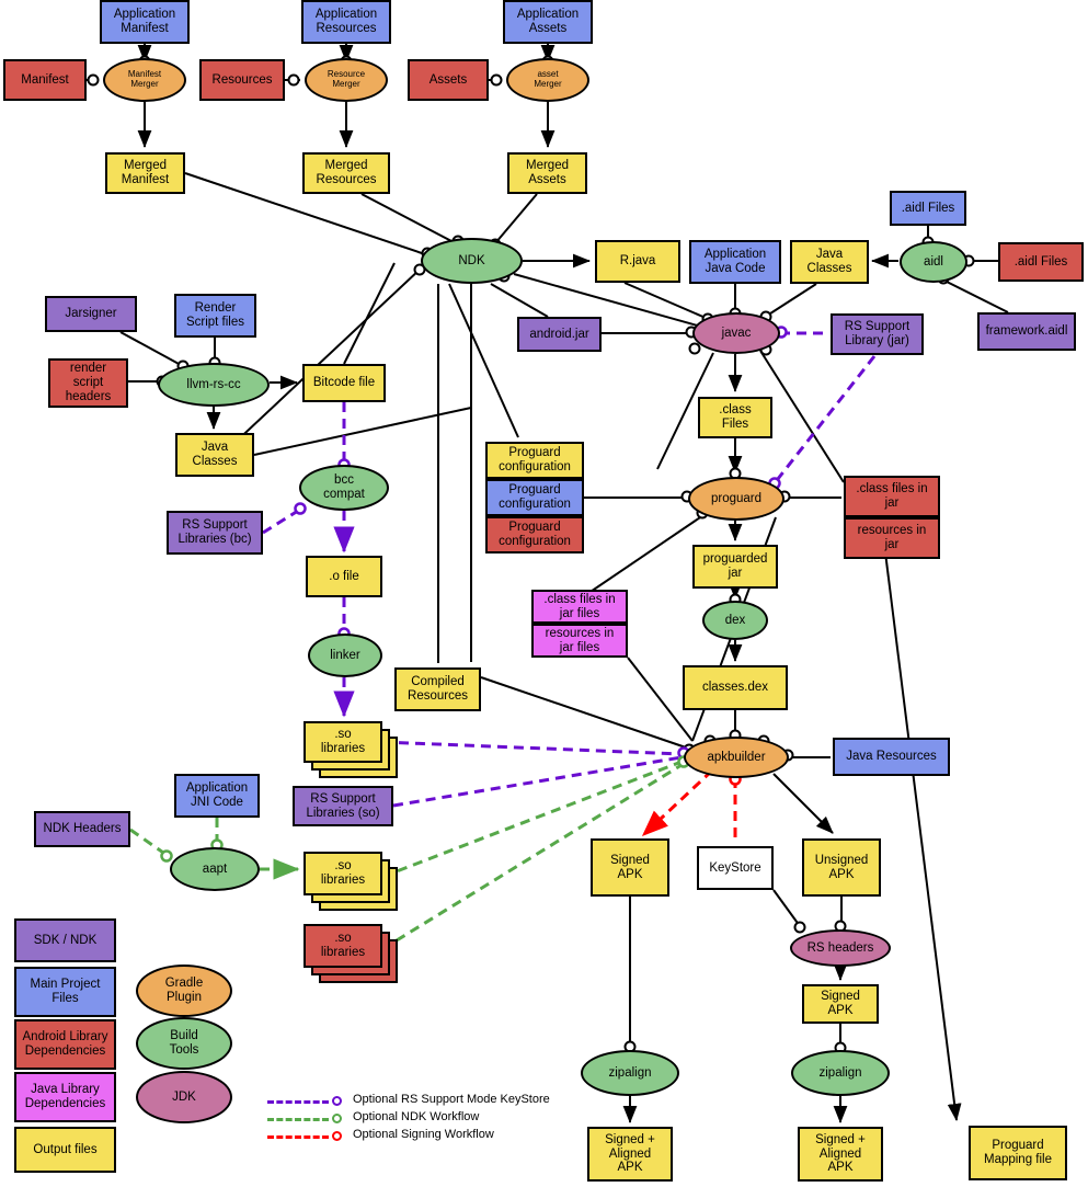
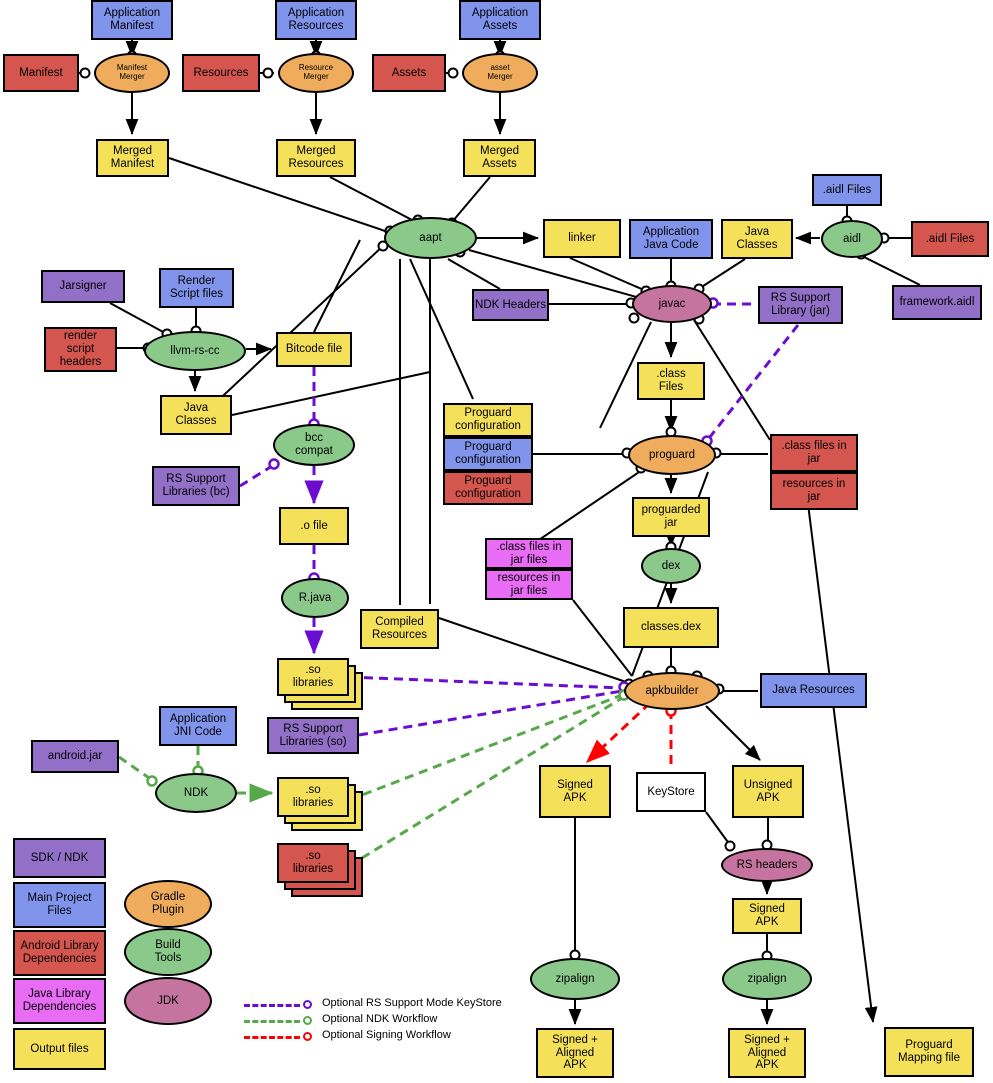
  Application
  Manifest
  Application
  Resources
  Application
  Assets
  Manifest
  Resources
  Assets
  Manifest
  Merger
  Resource
  Merger
  asset
  Merger
  Merged
  Manifest
  Merged
  Resources
  Merged
  Assets
- NDK
+ aapt
- R.java
+ linker
  Application
  Java Code
  Java
  Classes
  .aidl Files
  aidl
  .aidl Files
  framework.aidl
  Jarsigner
  Render
  Script files
  render
  script
  headers
  llvm-rs-cc
  Bitcode file
  Java
  Classes
  bcc
  compat
  RS Support
  Libraries (bc)
  .o file
- linker
+ R.java
  .so
  libraries
  RS Support
  Libraries (so)
- android.jar
+ NDK Headers
  javac
  RS Support
  Library (jar)
  .class
  Files
  Proguard
  configuration
  Proguard
  configuration
  Proguard
  configuration
  proguard
  .class files in
  jar
  resources in
  jar
  proguarded
  jar
  .class files in
  jar files
  resources in
  jar files
  dex
  Compiled
  Resources
  classes.dex
  apkbuilder
  Java Resources
  Application
  JNI Code
- NDK Headers
+ android.jar
- aapt
+ NDK
  .so
  libraries
  .so
  libraries
  Signed
  APK
  KeyStore
  Unsigned
  APK
  RS headers
  Signed
  APK
  zipalign
  zipalign
  Signed +
  Aligned
  APK
  Signed +
  Aligned
  APK
  Proguard
  Mapping file
  SDK / NDK
  Main Project
  Files
  Android Library
  Dependencies
  Java Library
  Dependencies
  Output files
  Gradle
  Plugin
  Build
  Tools
  JDK
  Optional RS Support Mode KeyStore
  Optional NDK Workflow
  Optional Signing Workflow
